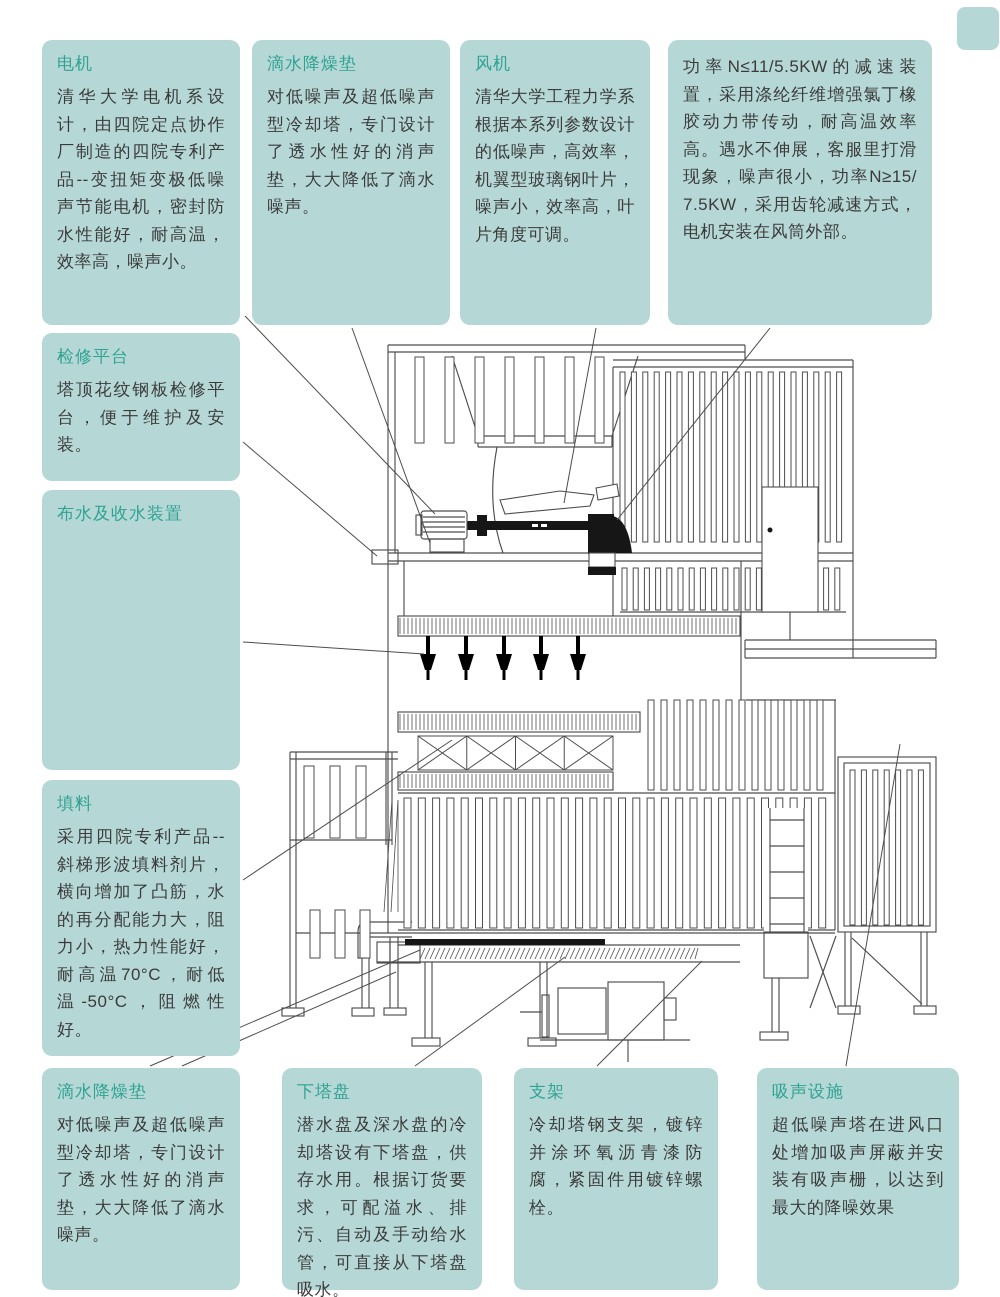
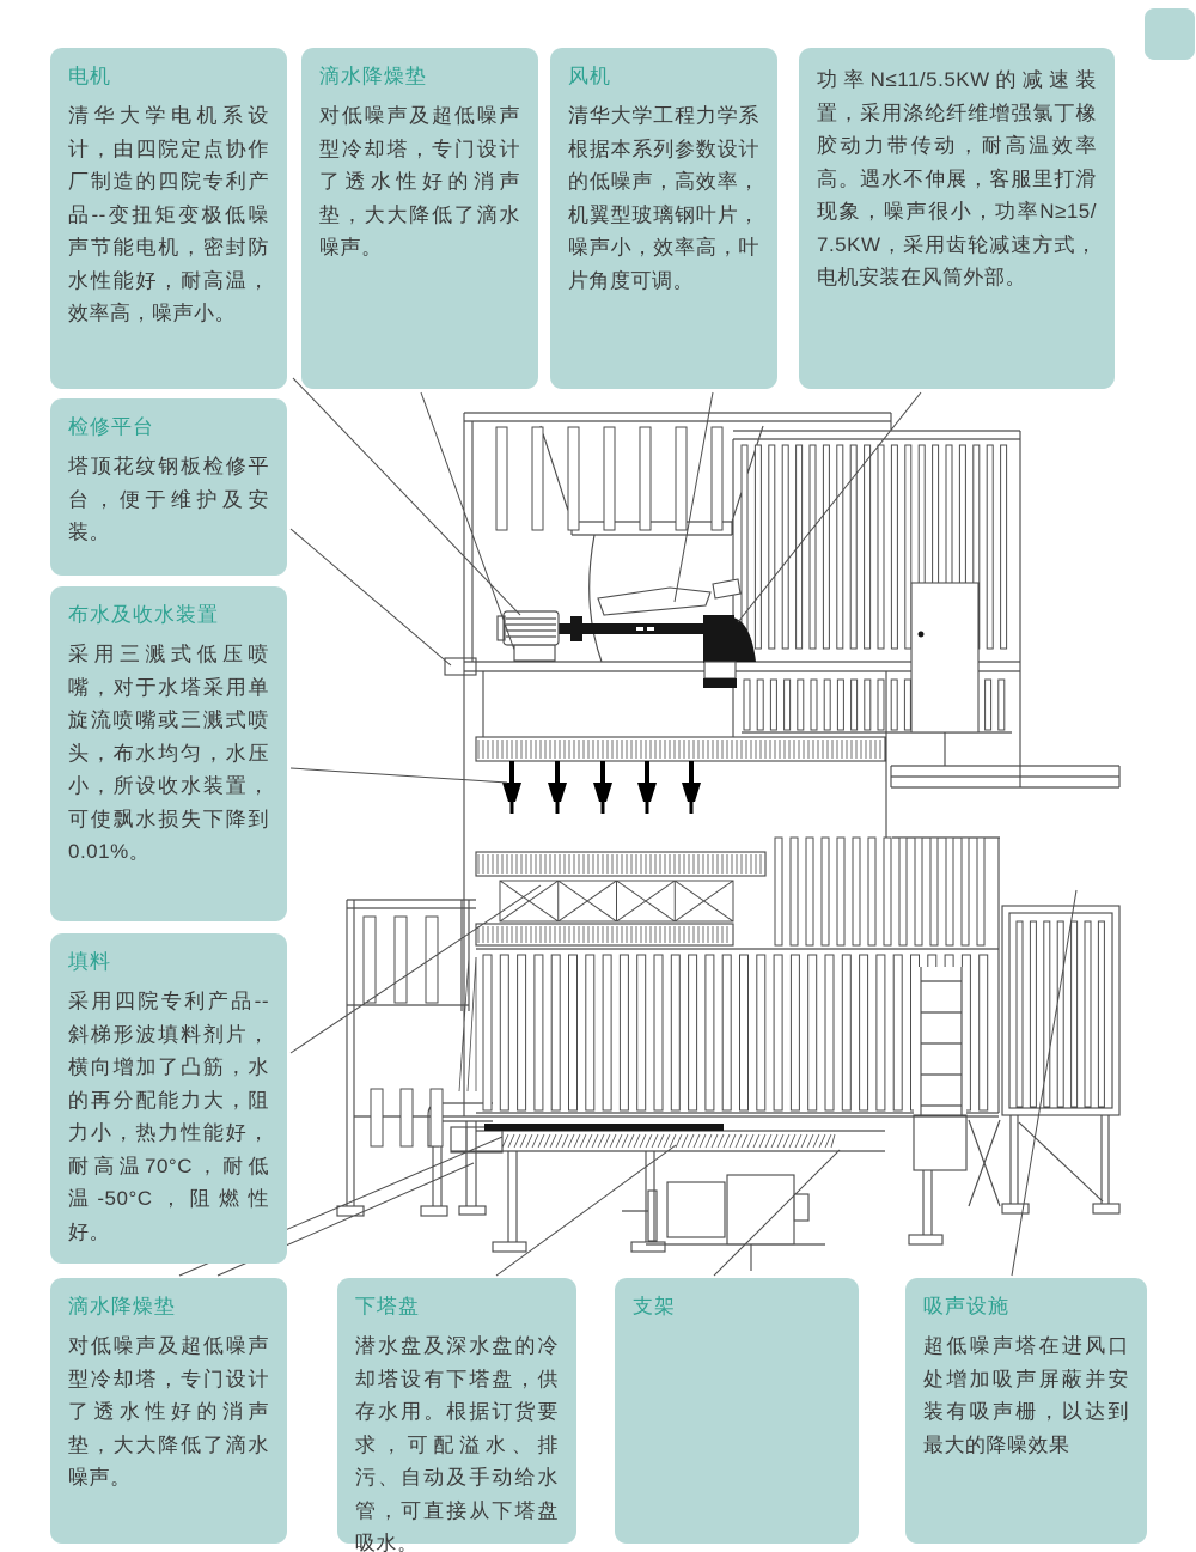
  电机
  清华大学电机系设计，由四院定点协作厂制造的四院专利产品--变扭矩变极低噪声节能电机，密封防水性能好，耐高温，效率高，噪声小。
  滴水降燥垫
  对低噪声及超低噪声型冷却塔，专门设计了透水性好的消声垫，大大降低了滴水噪声。
  风机
  清华大学工程力学系根据本系列参数设计的低噪声，高效率，机翼型玻璃钢叶片，噪声小，效率高，叶片角度可调。
  功率N≤11/5.5KW的减速装置，采用涤纶纤维增强氯丁橡胶动力带传动，耐高温效率高。遇水不伸展，客服里打滑现象，噪声很小，功率N≥15/7.5KW，采用齿轮减速方式，电机安装在风筒外部。
  检修平台
  塔顶花纹钢板检修平台，便于维护及安装。
  布水及收水装置
+ 采用三溅式低压喷嘴，对于水塔采用单旋流喷嘴或三溅式喷头，布水均匀，水压小，所设收水装置，可使飘水损失下降到0.01%。
  填料
  采用四院专利产品--斜梯形波填料剂片，横向增加了凸筋，水的再分配能力大，阻力小，热力性能好，耐高温70°C，耐低温-50°C，阻燃性好。
  滴水降燥垫
  对低噪声及超低噪声型冷却塔，专门设计了透水性好的消声垫，大大降低了滴水噪声。
  下塔盘
  潜水盘及深水盘的冷却塔设有下塔盘，供存水用。根据订货要求，可配溢水、排污、自动及手动给水管，可直接从下塔盘吸水。
  支架
- 冷却塔钢支架，镀锌并涂环氧沥青漆防腐，紧固件用镀锌螺栓。
  吸声设施
  超低噪声塔在进风口处增加吸声屏蔽并安装有吸声栅，以达到最大的降噪效果
